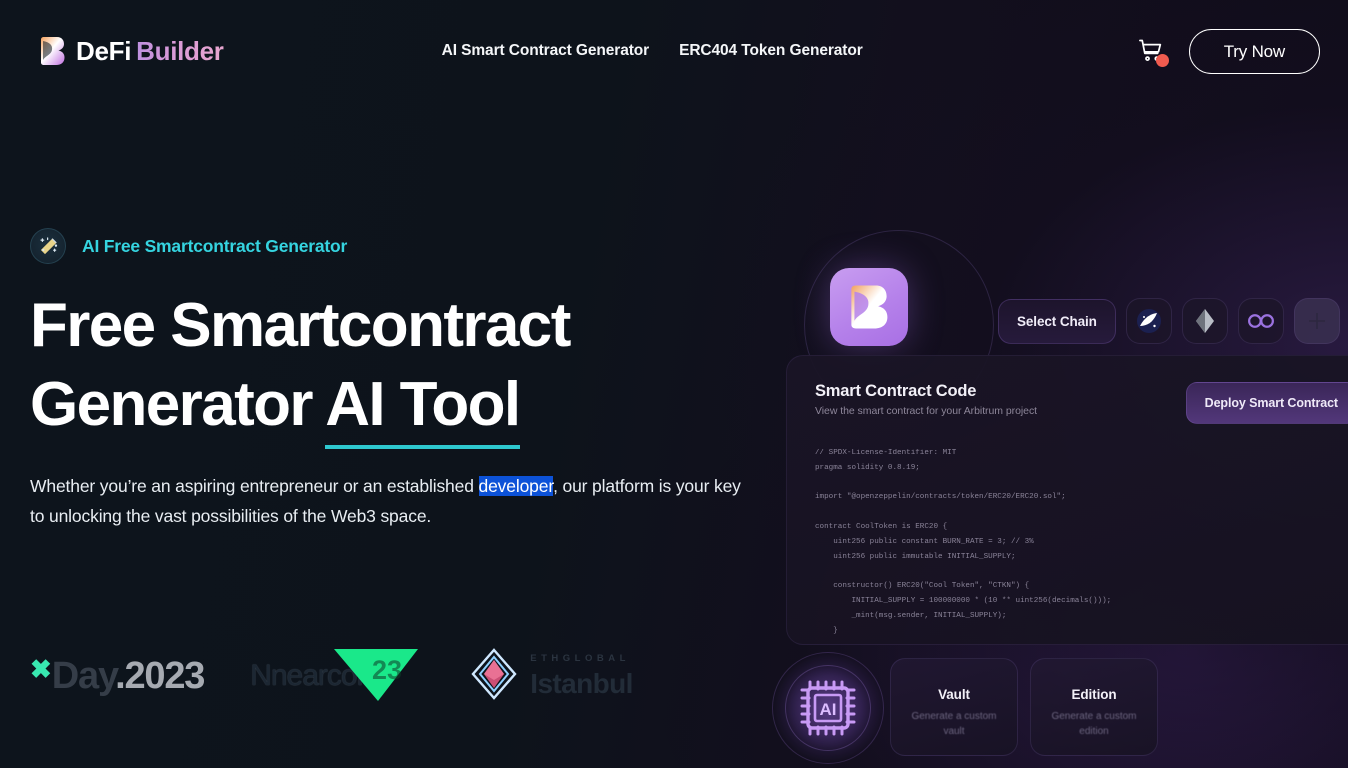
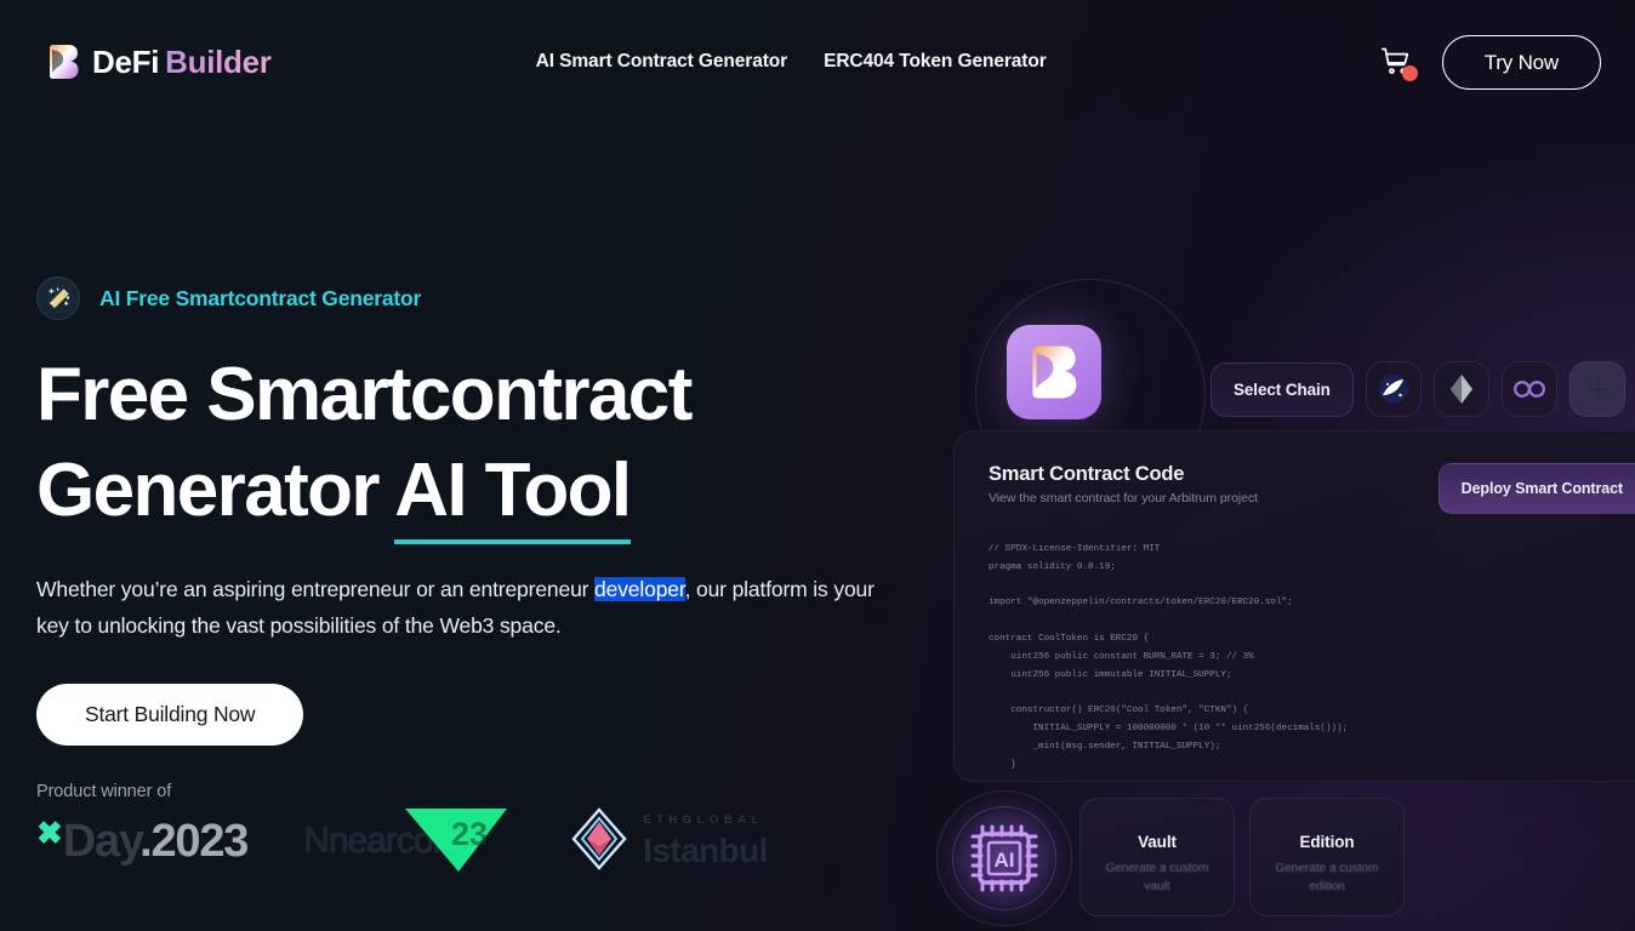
  DeFi
  Builder
  AI Smart Contract Generator
  ERC404 Token Generator
  Try Now
  AI Free Smartcontract Generator
  Free Smartcontract
  Generator AI Tool
- Whether you’re an aspiring entrepreneur or an established developer, our platform is your key to unlocking the vast possibilities of the Web3 space.
+ Whether you’re an aspiring entrepreneur or an entrepreneur developer, our platform is your key to unlocking the vast possibilities of the Web3 space.
+ Start Building Now
+ Product winner of
  ✖
  Day.2023
  Nnearco
  23
  ETHGLOBAL
  Istanbul
  Select Chain
  Smart Contract Code
  View the smart contract for your Arbitrum project
  Deploy Smart Contract
  // SPDX-License-Identifier: MIT
  pragma solidity 0.8.19;
  import "@openzeppelin/contracts/token/ERC20/ERC20.sol";
  contract CoolToken is ERC20 {
  uint256 public constant BURN_RATE = 3; // 3%
  uint256 public immutable INITIAL_SUPPLY;
  constructor() ERC20("Cool Token", "CTKN") {
  INITIAL_SUPPLY = 100000000 * (10 ** uint256(decimals()));
  _mint(msg.sender, INITIAL_SUPPLY);
  }
  AI
  Vault
  Generate a custom vault
  Edition
  Generate a custom edition
